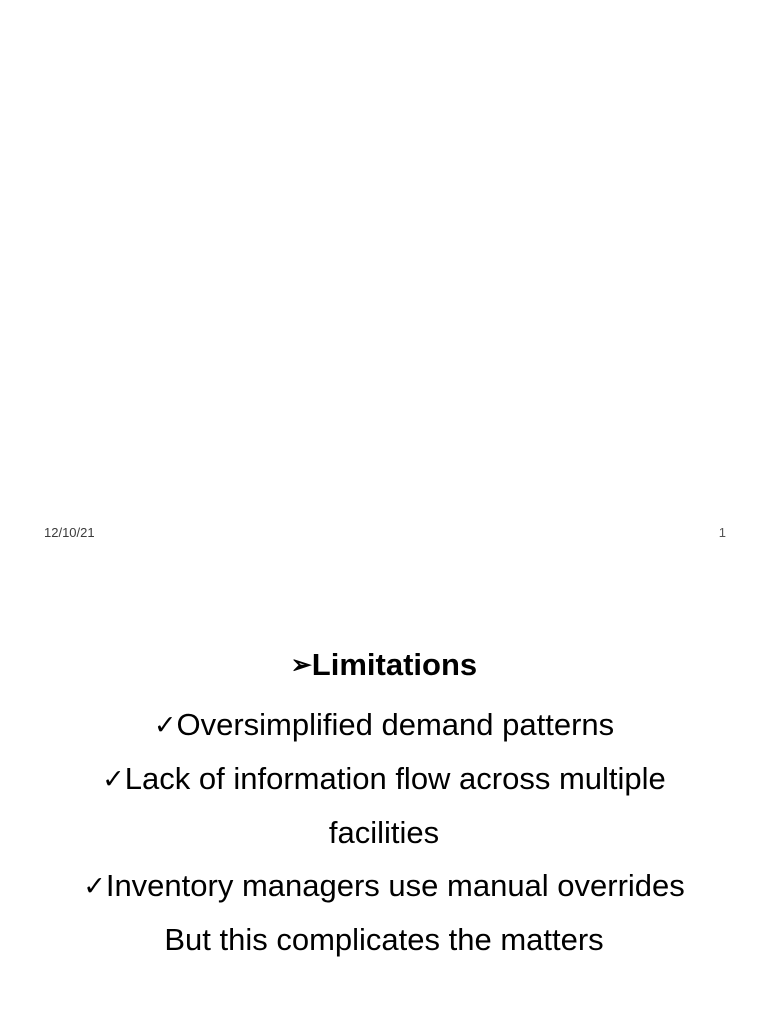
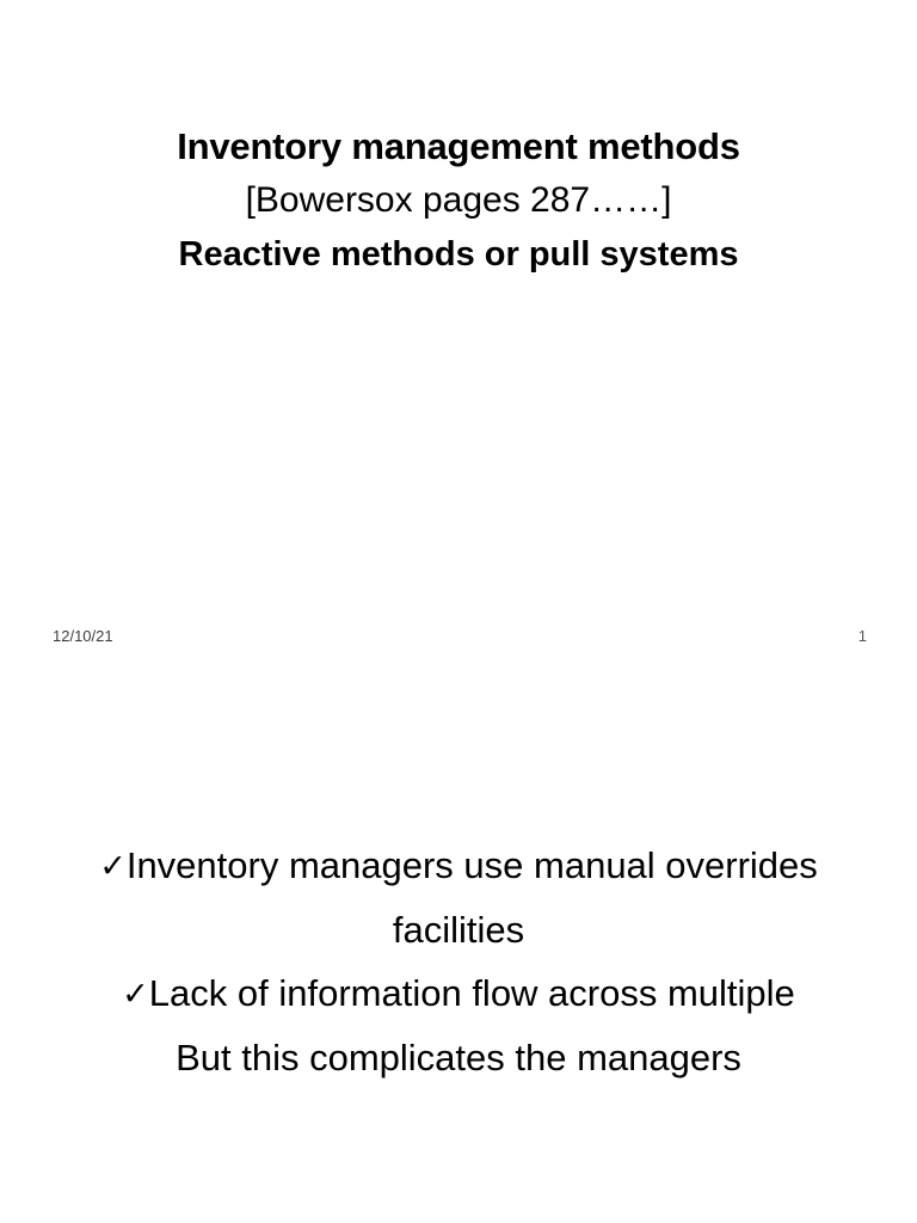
+ Inventory management methods
+ [Bowersox pages 287……]
+ Reactive methods or pull systems
  12/10/21
  1
- ➢Limitations
- ✓Oversimplified demand patterns
- ✓Lack of information flow across multiple
+ ✓Inventory managers use manual overrides
  facilities
- ✓Inventory managers use manual overrides
+ ✓Lack of information flow across multiple
- But this complicates the matters
+ But this complicates the managers
